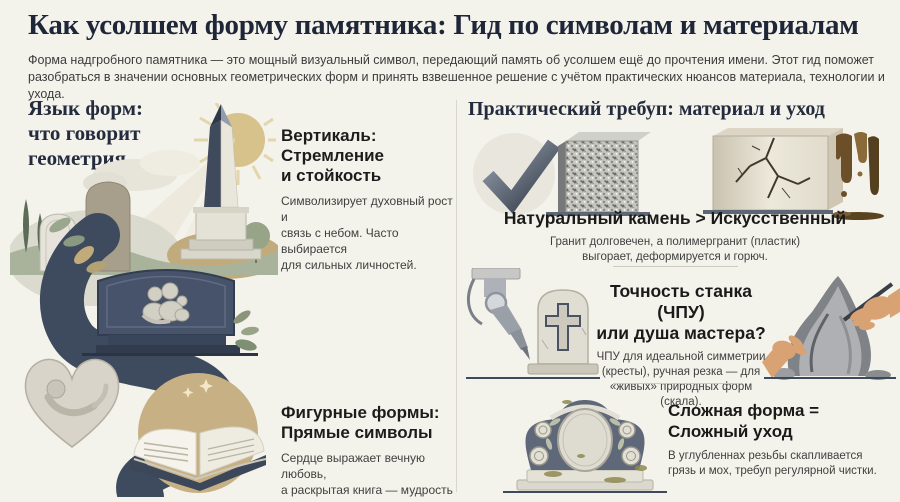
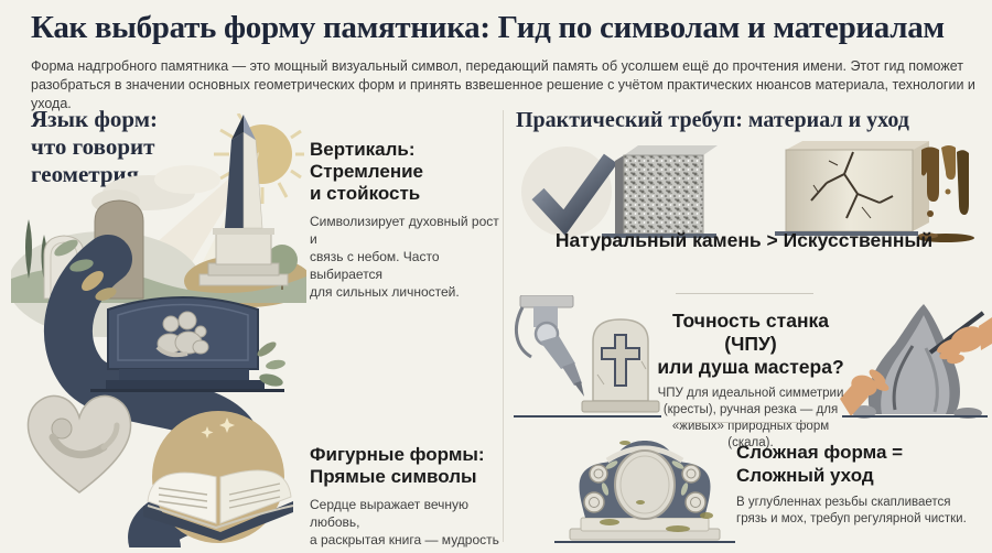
- Как усолшем форму памятника: Гид по символам и материалам
+ Как выбрать форму памятника: Гид по символам и материалам
  Форма надгробного памятника — это мощный визуальный символ, передающий память об усолшем ещё до прочтения имени. Этот гид поможет
  разобраться в значении основных геометрических форм и принять взвешенное решение с учётом практических нюансов материала, технологии и ухода.
  Язык форм:
  что говорит
  геометрия
  Практический требуп: материал и уход
  Вертикаль:
  Стремление
  и стойкость
  Символизирует духовный рост и
  связь с небом. Часто выбирается
  для сильных личностей.
  Фигурные формы:
  Прямые символы
  Сердце выражает вечную любовь,
  а раскрытая книга — мудрость
  Натуральный камень > Искусственный
- Гранит долговечен, а полимергранит (пластик)
- выгорает, деформируется и горюч.
  Точность станка (ЧПУ)
  или душа мастера?
  ЧПУ для идеальной симметрии
  (кресты), ручная резка — для
  «живых» природных форм (скала).
  Сложная форма =
  Сложный уход
  В углубленнах резьбы скапливается
  грязь и мох, требуп регулярной чистки.
